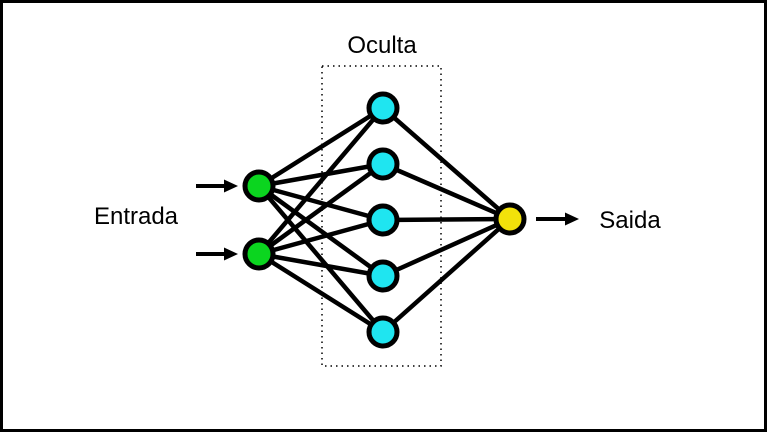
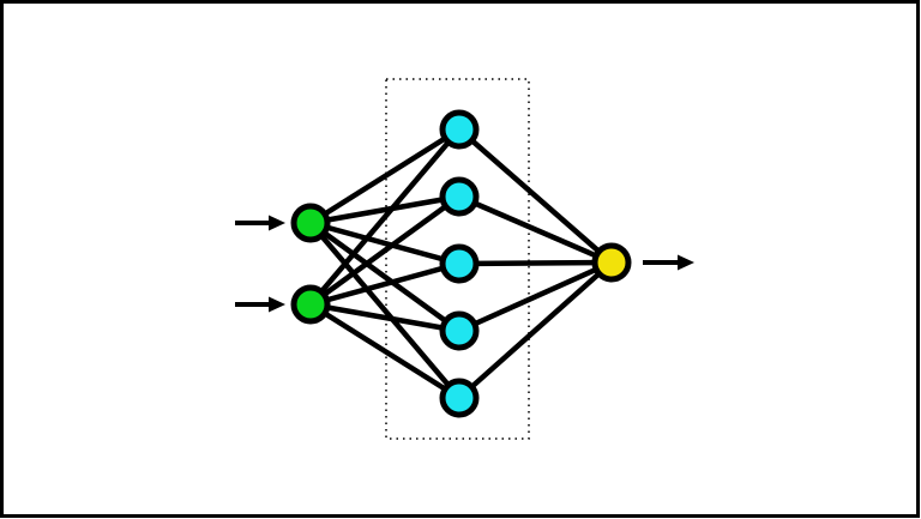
- Entrada
- Oculta
- Saida
